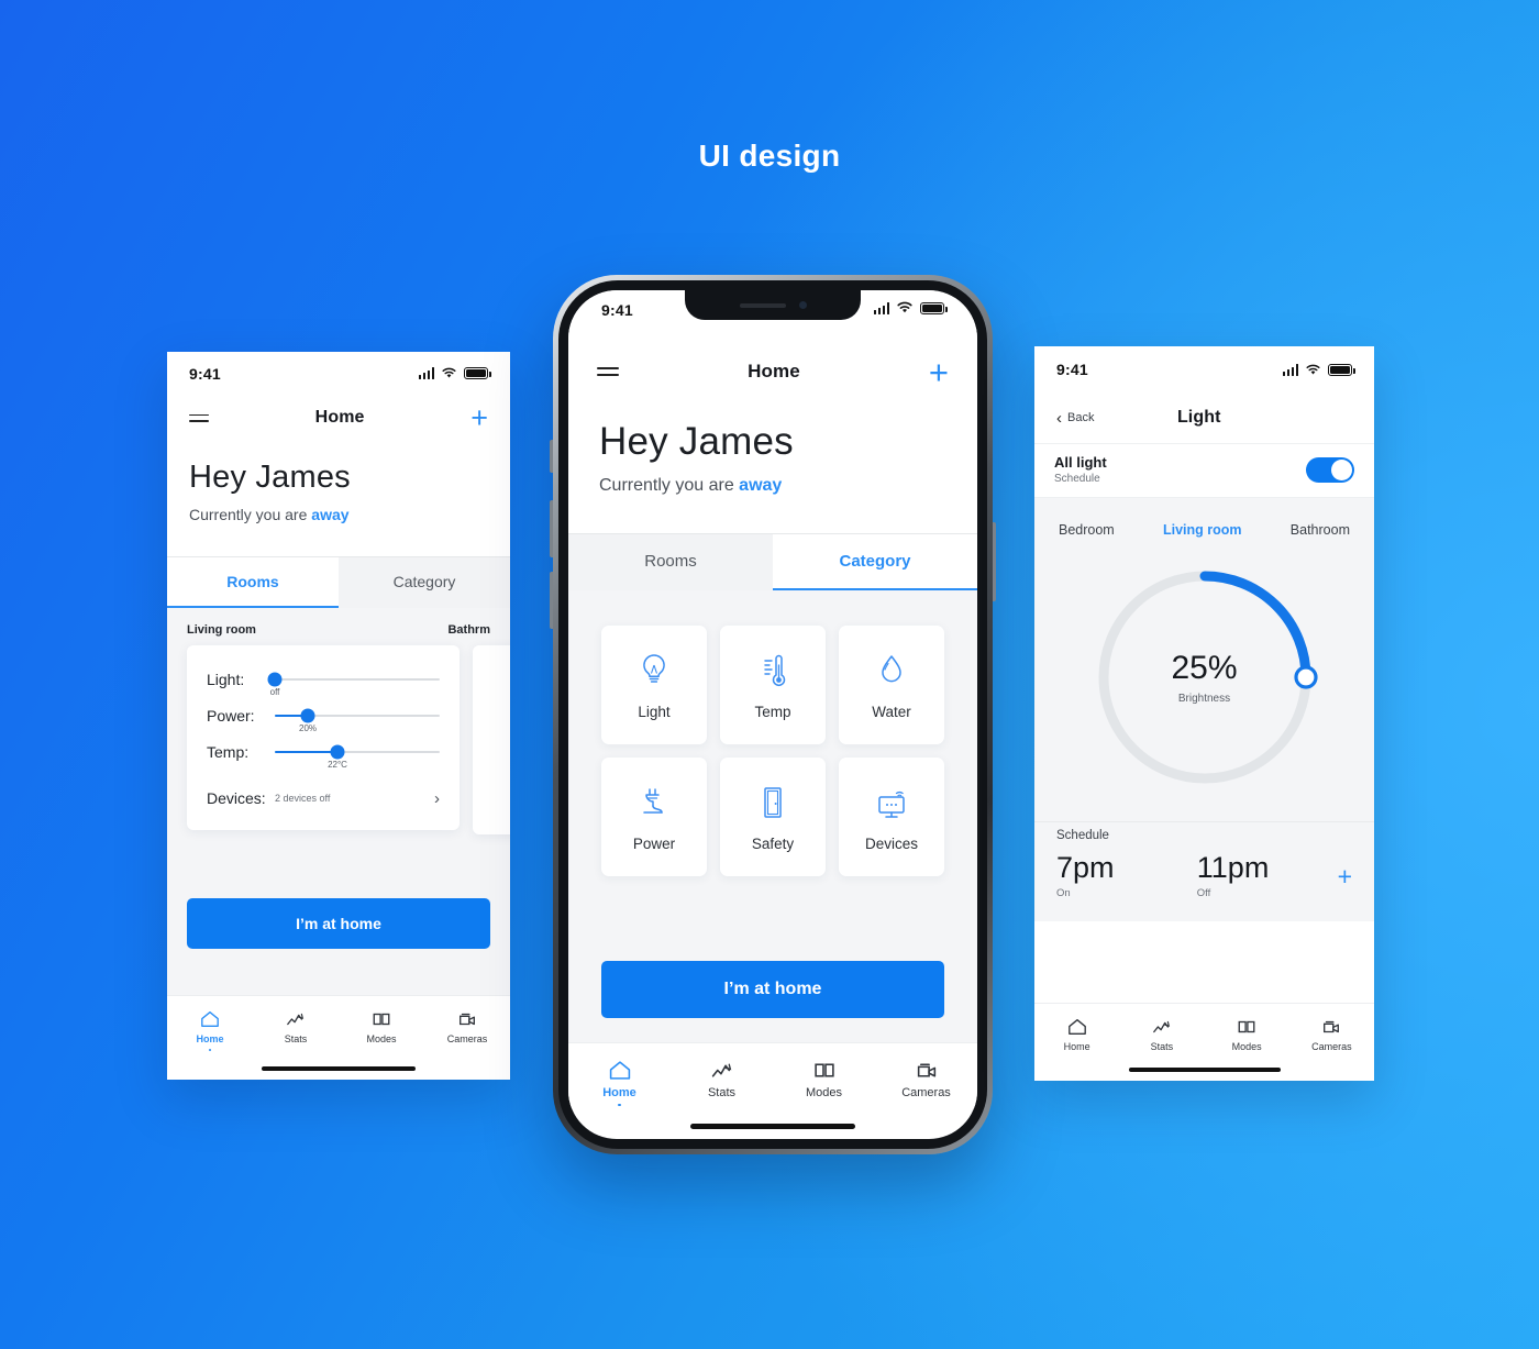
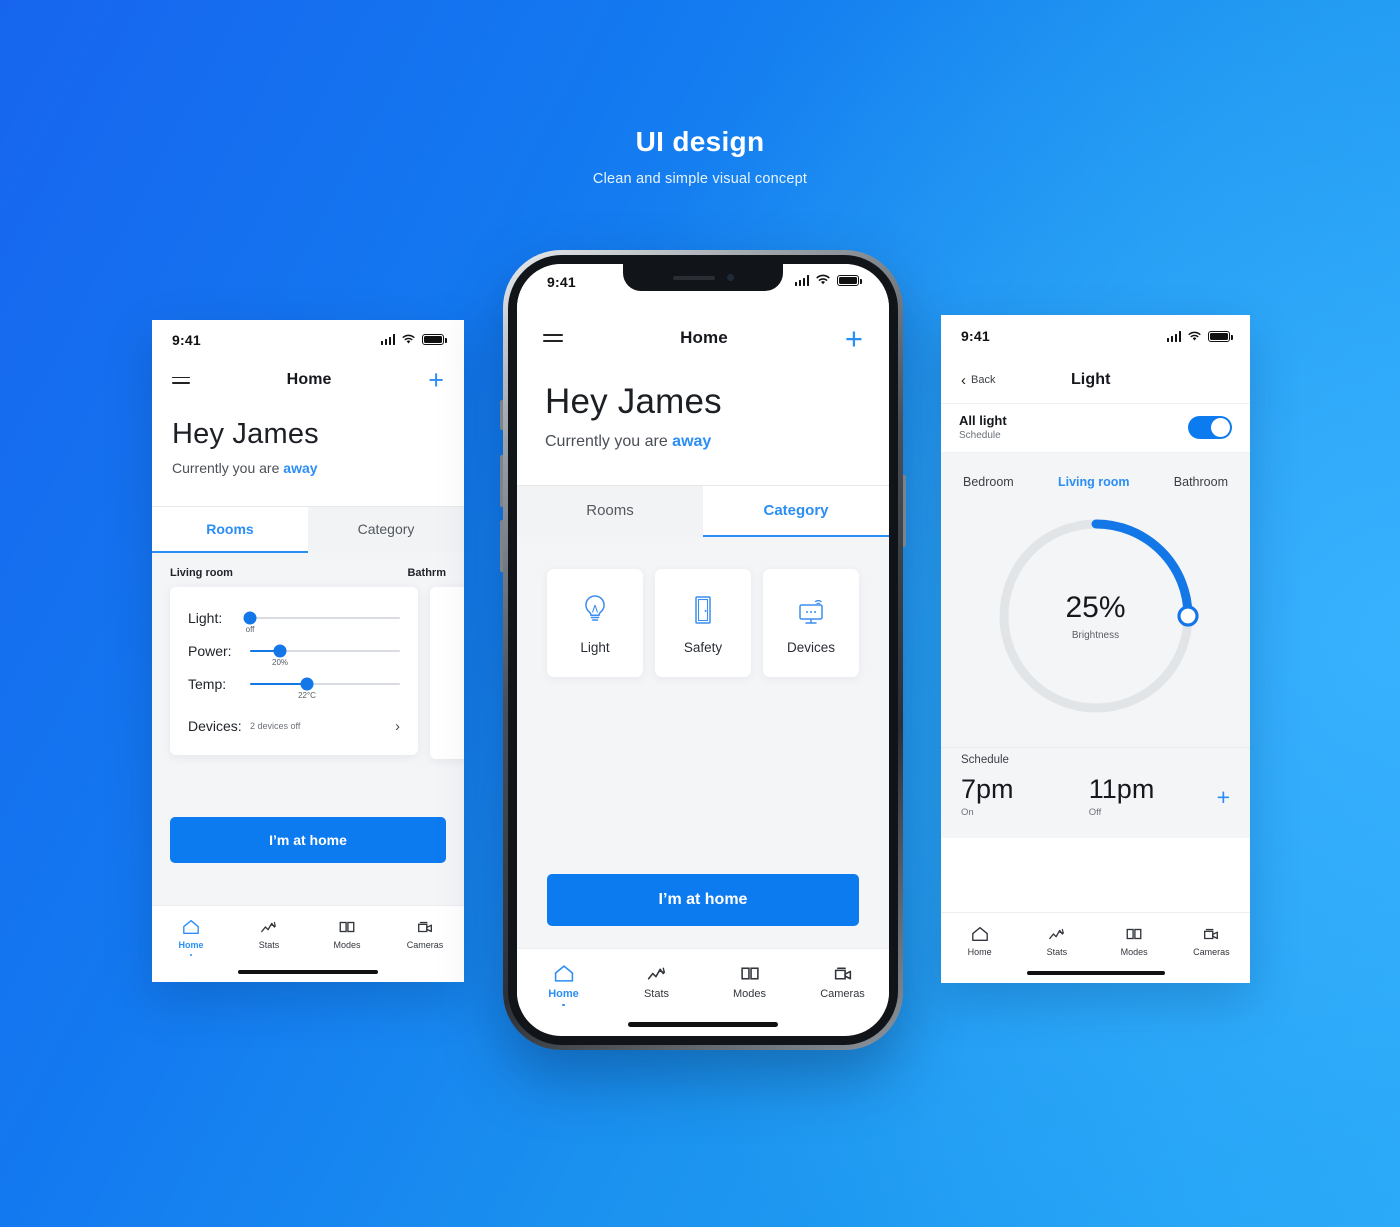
  UI design
+ Clean and simple visual concept
  9:41
  Home
  +
  Hey James
  Currently you are away
  Rooms
  Category
  Living room
  Bathrm
  Light:
  off
  Power:
  20%
  Temp:
  22°C
  Devices:
  2 devices off
  ›
  I’m at home
  Home
  Stats
  Modes
  Cameras
  9:41
  Home
  +
  Hey James
  Currently you are away
  Rooms
  Category
  Light
- Temp
- Water
- Power
  Safety
  Devices
  I’m at home
  Home
  Stats
  Modes
  Cameras
  9:41
  ‹
  Back
  Light
  All light
  Schedule
  Bedroom
  Living room
  Bathroom
  25%
  Brightness
  Schedule
  7pm
  On
  11pm
  Off
  +
  Home
  Stats
  Modes
  Cameras
